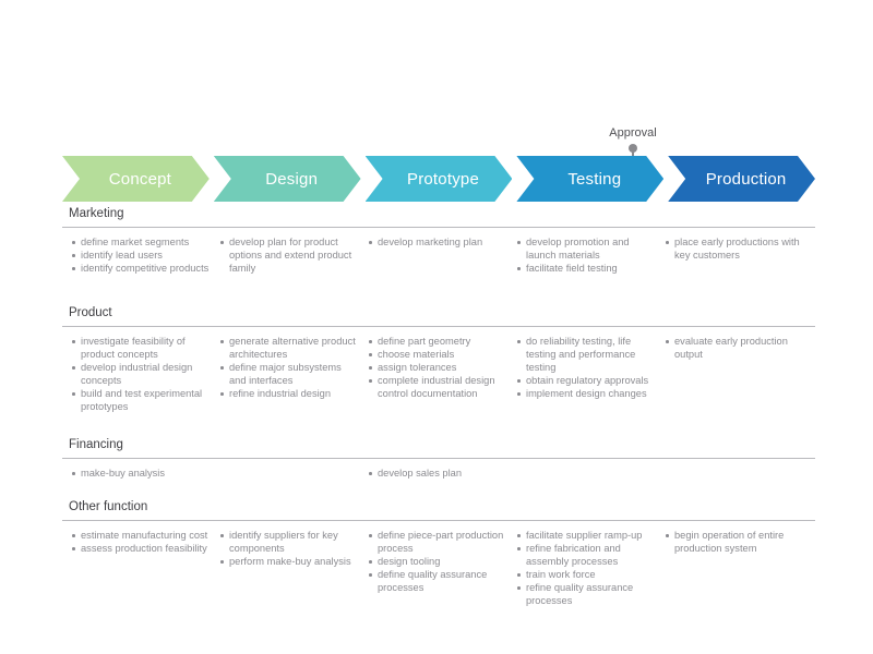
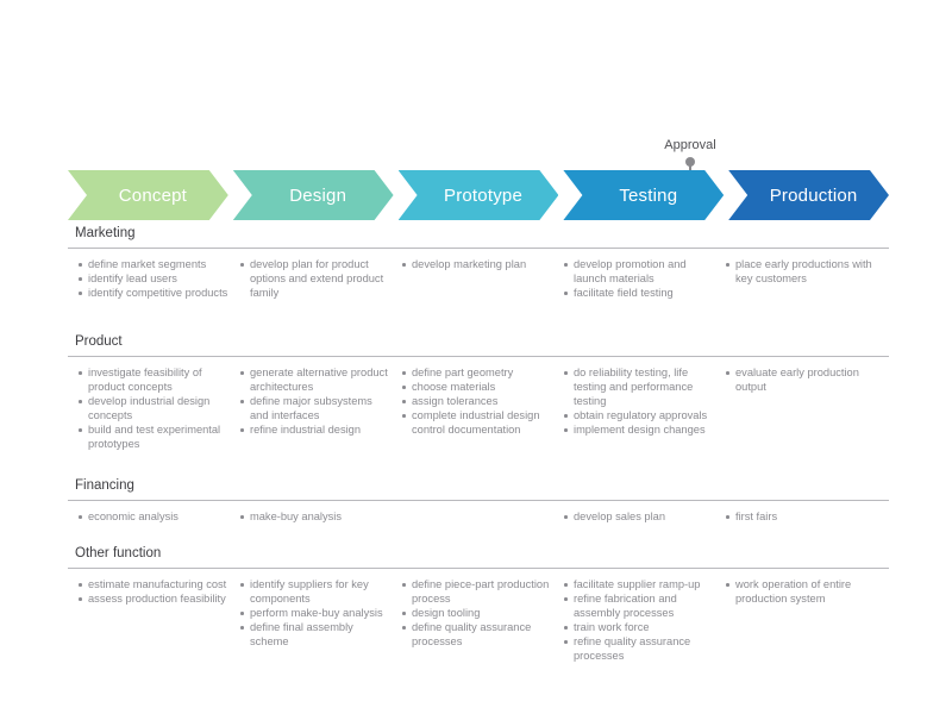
  Approval
  Concept
  Design
  Prototype
  Testing
  Production
  Marketing
  define market segments
  identify lead users
  identify competitive products
  develop plan for product options and extend product family
  develop marketing plan
  develop promotion and launch materials
  facilitate field testing
  place early productions with key customers
  Product
  investigate feasibility of product concepts
  develop industrial design concepts
  build and test experimental prototypes
  generate alternative product architectures
  define major subsystems and interfaces
  refine industrial design
  define part geometry
  choose materials
  assign tolerances
  complete industrial design control documentation
  do reliability testing, life testing and performance testing
  obtain regulatory approvals
  implement design changes
  evaluate early production output
  Financing
+ economic analysis
  make-buy analysis
  develop sales plan
+ first fairs
  Other function
  estimate manufacturing cost
  assess production feasibility
  identify suppliers for key components
  perform make-buy analysis
+ define final assembly scheme
  define piece-part production process
  design tooling
  define quality assurance processes
  facilitate supplier ramp-up
  refine fabrication and assembly processes
  train work force
  refine quality assurance processes
- begin operation of entire production system
+ work operation of entire production system
